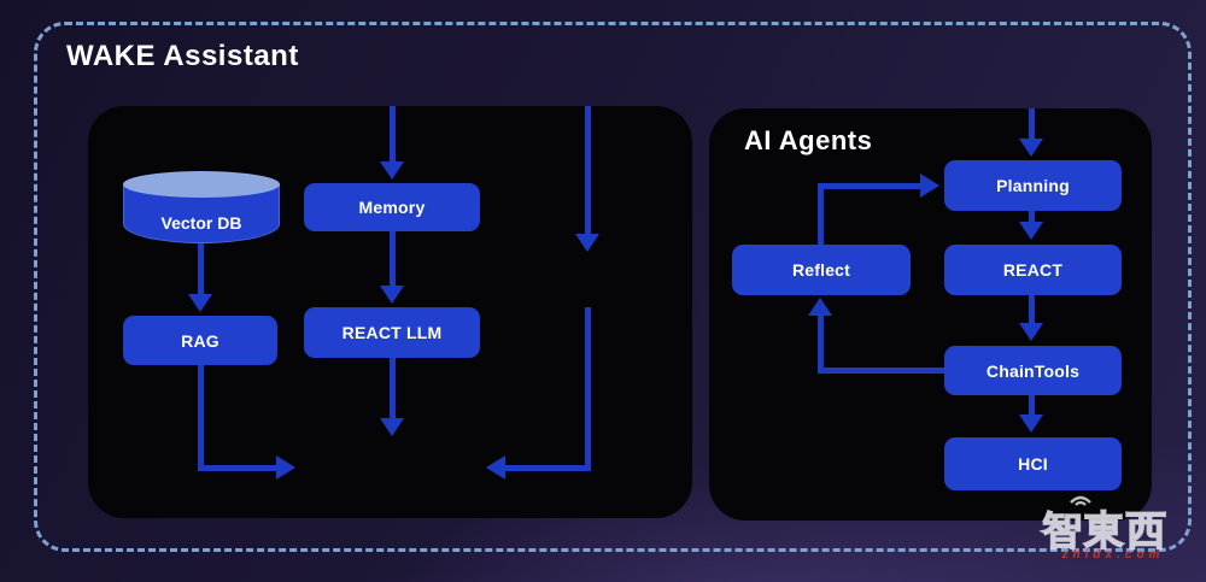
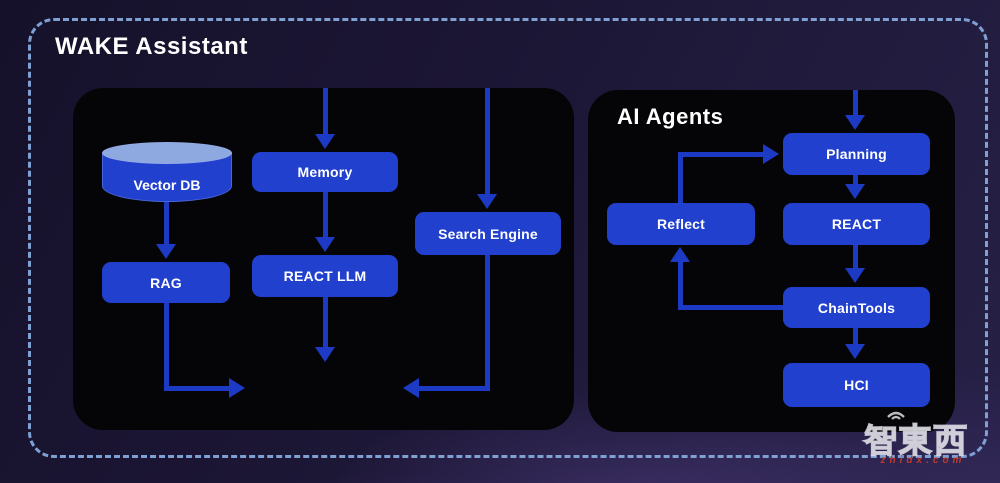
  WAKE Assistant
  Vector DB
  Memory
+ Search Engine
  RAG
  REACT LLM
  AI Agents
  Planning
  Reflect
  REACT
  ChainTools
  HCI
  智東西
  zhidx.com
